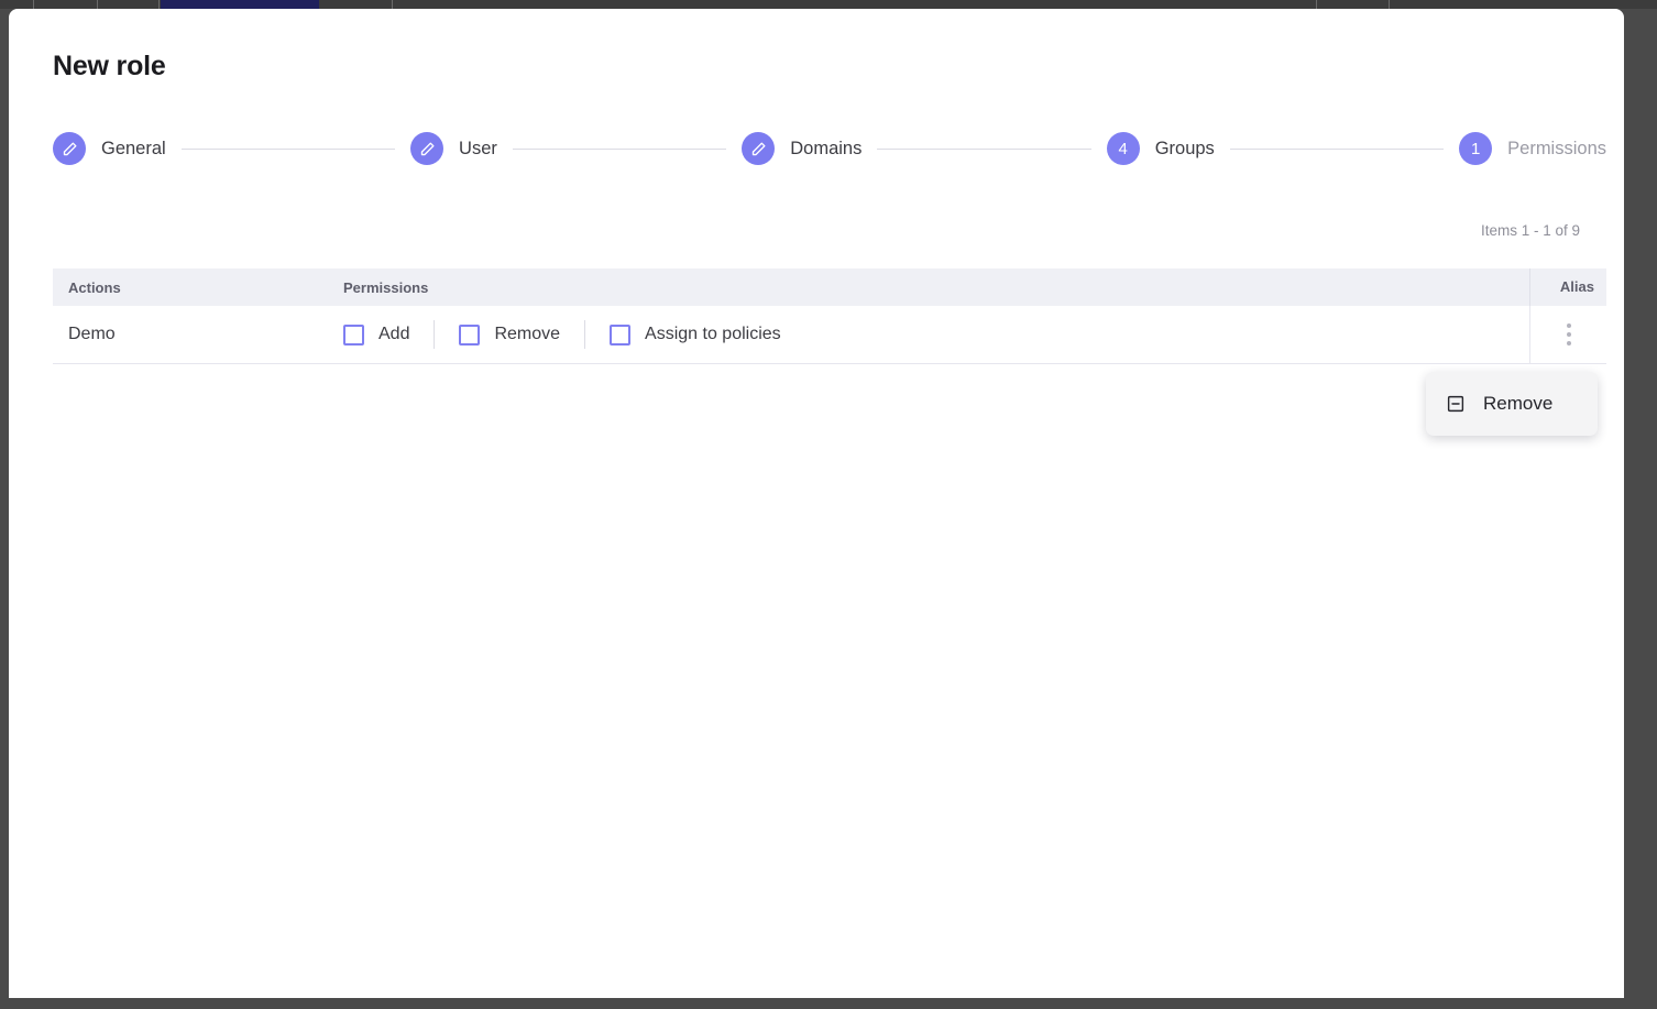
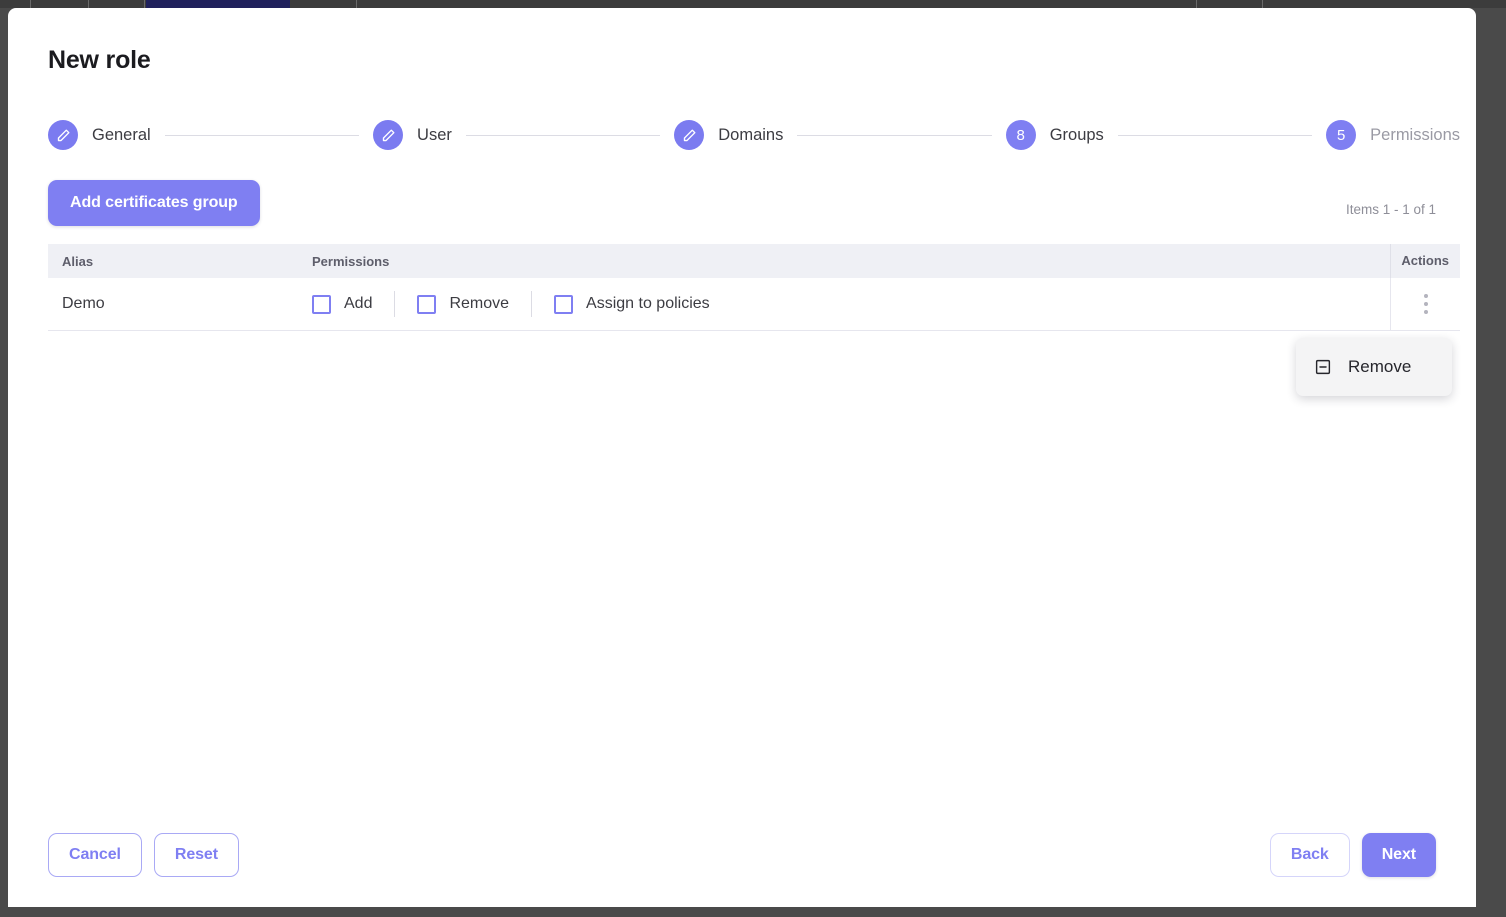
  New role
  General
  User
  Domains
- 4
+ 8
  Groups
- 1
+ 5
  Permissions
+ Add certificates group
- Items 1 - 1 of 9
+ Items 1 - 1 of 1
- Actions
+ Alias
  Permissions
- Alias
+ Actions
  Demo
  Add
  Remove
  Assign to policies
  Remove
+ Cancel
+ Reset
+ Back
+ Next
